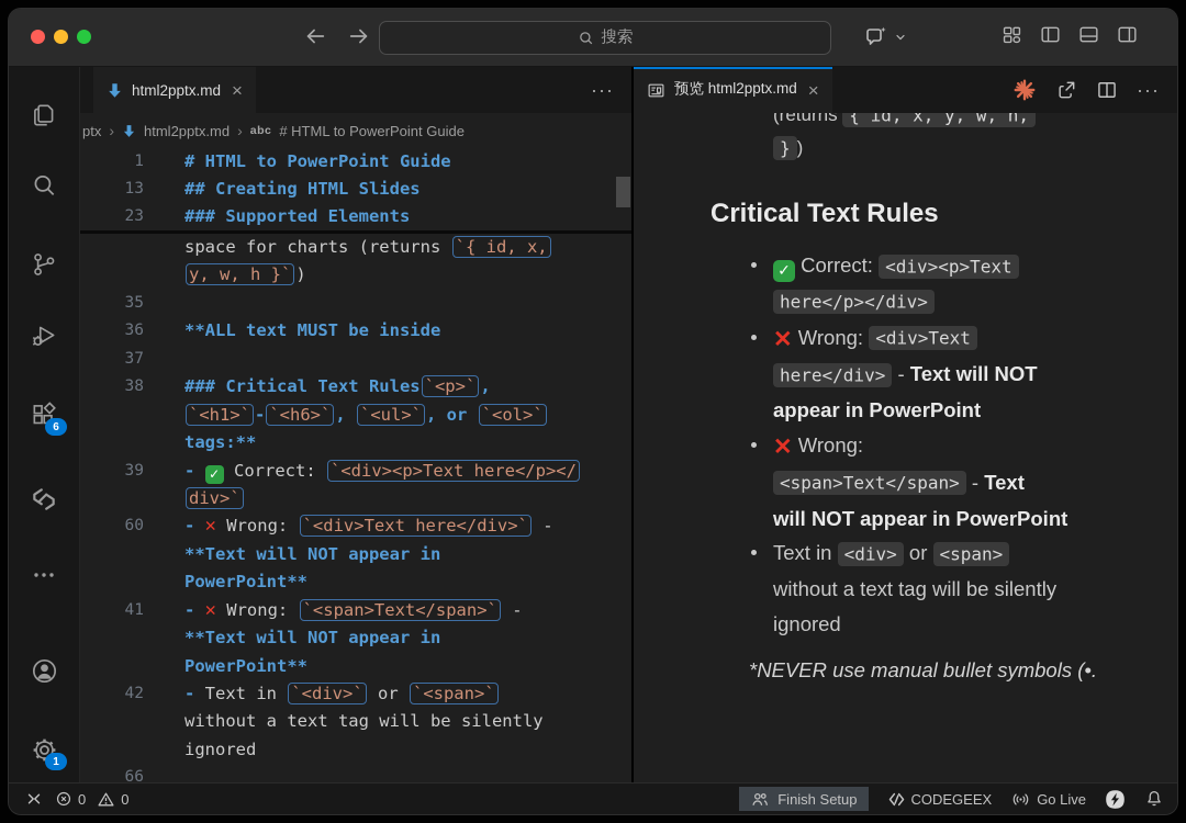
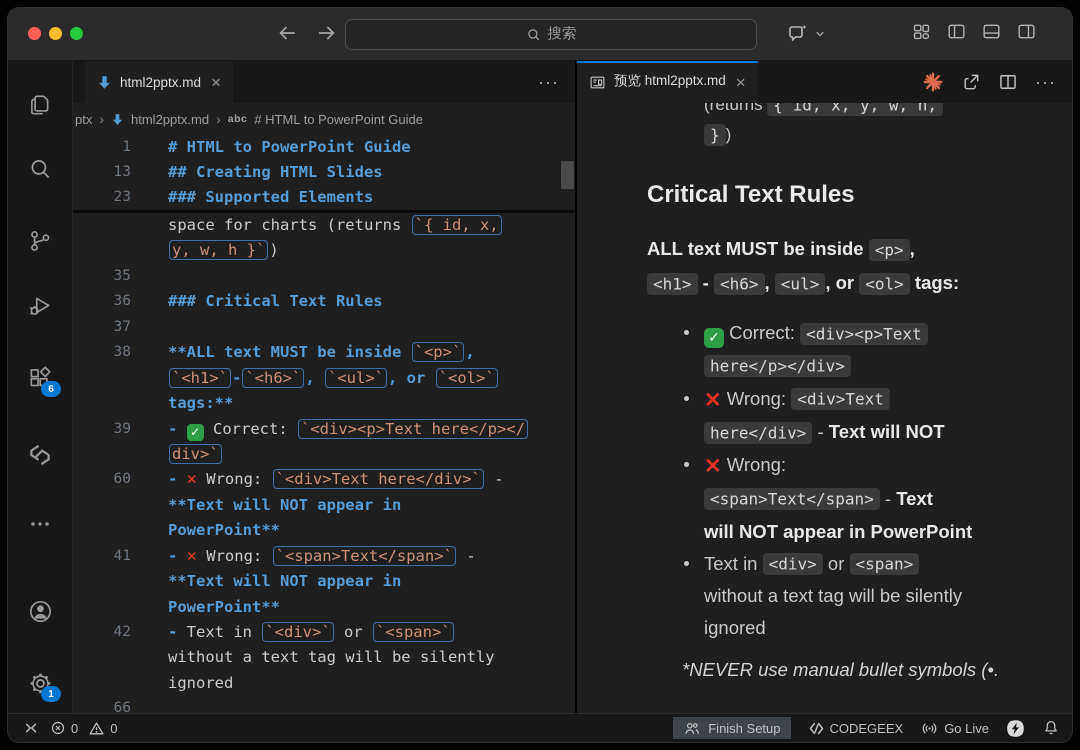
  搜索
  6
  1
  html2pptx.md
  ×
  ···
  ptx
  ›
  html2pptx.md
  ›
  abc
  # HTML to PowerPoint Guide
  1
  # HTML to PowerPoint Guide
  13
  ## Creating HTML Slides
  23
  ### Supported Elements
  space for charts (returns `{ id, x,
  y, w, h }` )
  35
  36
- **ALL text MUST be inside
+ ### Critical Text Rules
  37
  38
- ### Critical Text Rules `<p>` ,
+ **ALL text MUST be inside `<p>` ,
  `<h1>` - `<h6>` , `<ul>` , or `<ol>`
  tags:**
  39
  - ✓ Correct: `<div><p>Text here</p></
  div>`
  60
  - ✕ Wrong: `<div>Text here</div>` -
  **Text will NOT appear in
  PowerPoint**
  41
  - ✕ Wrong: `<span>Text</span>` -
  **Text will NOT appear in
  PowerPoint**
  42
  - Text in `<div>` or `<span>`
  without a text tag will be silently
  ignored
  66
  预览 html2pptx.md
  ×
  ···
  (returns { id, x, y, w, h,
  } )
  Critical Text Rules
+ ALL text MUST be inside <p> ,
+ <h1> - <h6> , <ul> , or <ol> tags:
  ✓ Correct: <div><p>Text
  here</p></div>
  ✕ Wrong: <div>Text
  here</div> - Text will NOT
- appear in PowerPoint
  ✕ Wrong:
  <span>Text</span> - Text
  will NOT appear in PowerPoint
  Text in <div> or <span>
  without a text tag will be silently
  ignored
  *NEVER use manual bullet symbols (•.
  0
  0
  Finish Setup
  CODEGEEX
  Go Live
